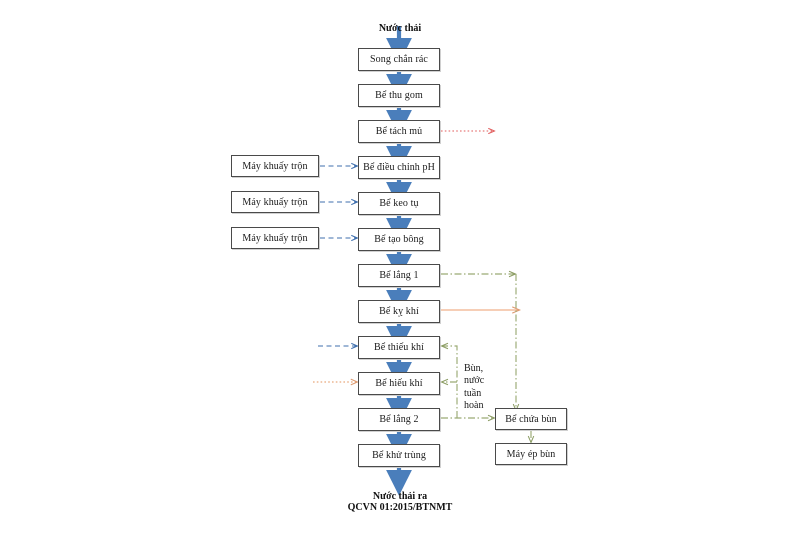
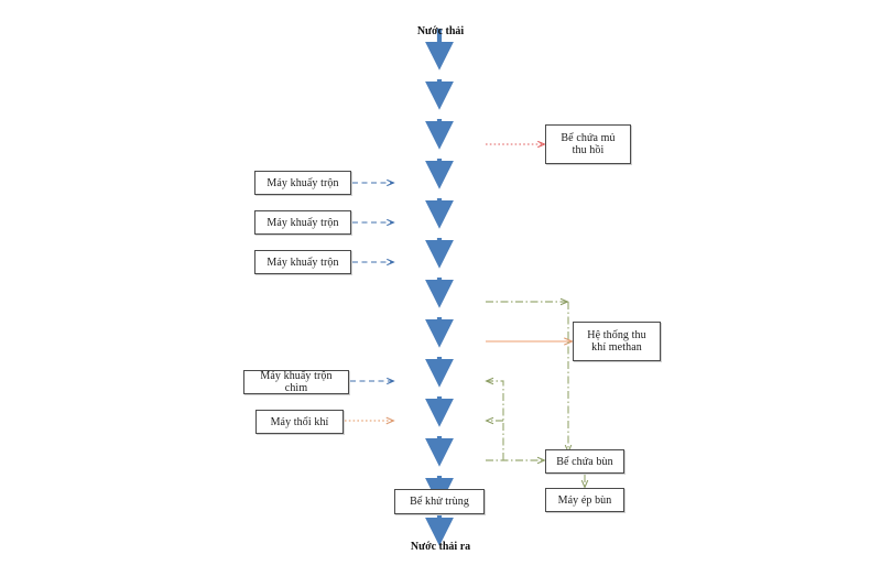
  Nước thải
- Song chắn rác
- Bể thu gom
- Bể tách mủ
- Bể điều chỉnh pH
- Bể keo tụ
- Bể tạo bông
- Bể lắng 1
- Bể kỵ khí
- Bể thiếu khí
- Bể hiếu khí
- Bể lắng 2
  Bể khử trùng
  Máy khuấy trộn
  Máy khuấy trộn
  Máy khuấy trộn
+ Máy khuấy trộn chìm
+ Máy thổi khí
+ Bể chứa mủ
+ thu hồi
+ Hệ thống thu
+ khí methan
  Bể chứa bùn
  Máy ép bùn
- Bùn,
- nước
- tuần
- hoàn
  Nước thải ra
- QCVN 01:2015/BTNMT
